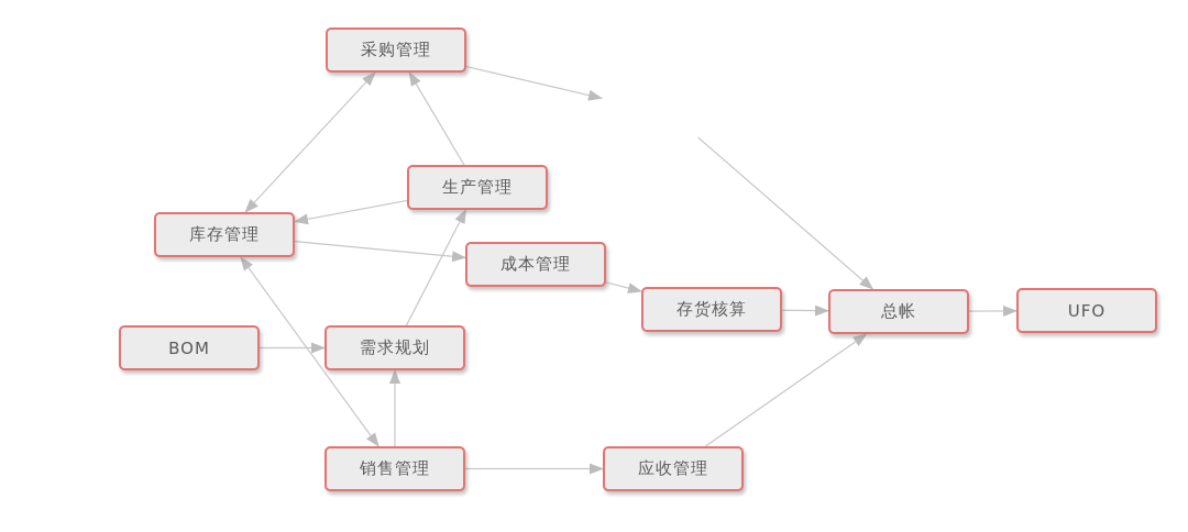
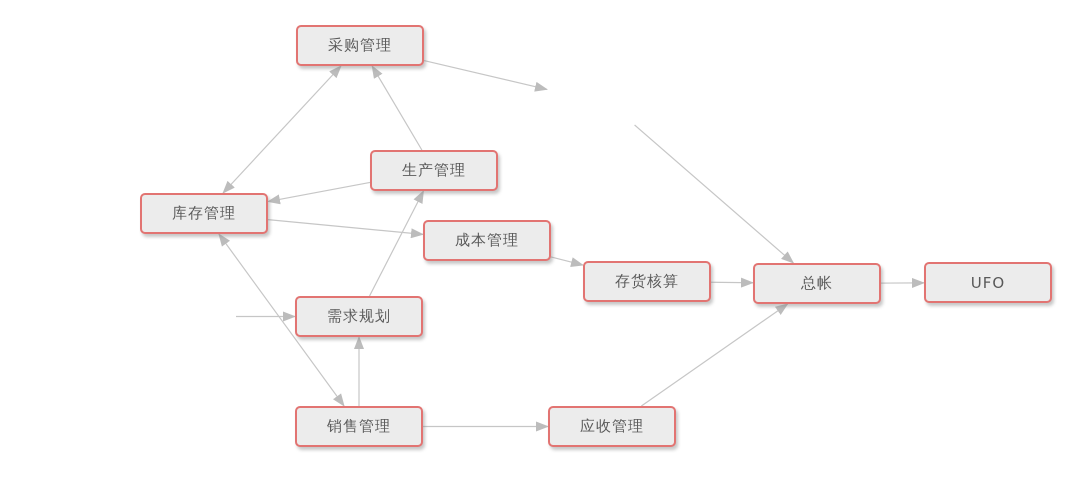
  采购管理
  生产管理
  库存管理
  成本管理
  存货核算
  总帐
  UFO
- BOM
  需求规划
  销售管理
  应收管理
